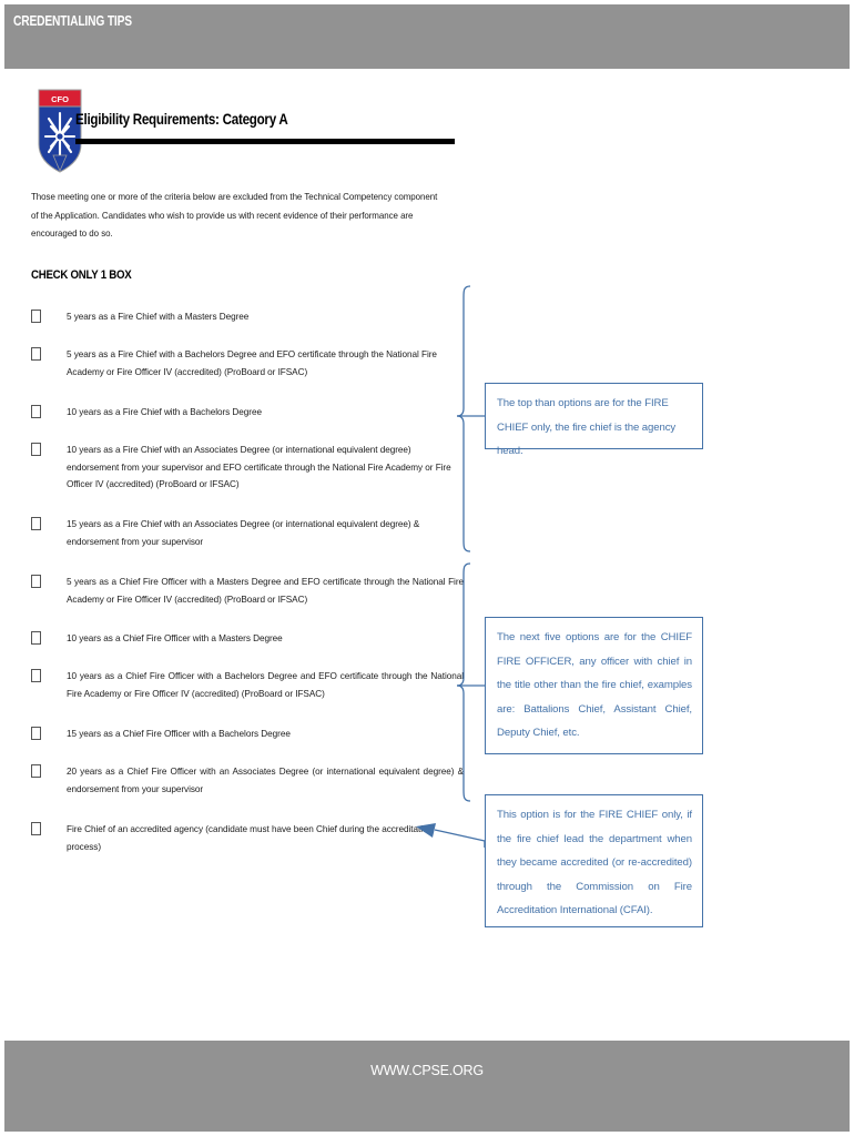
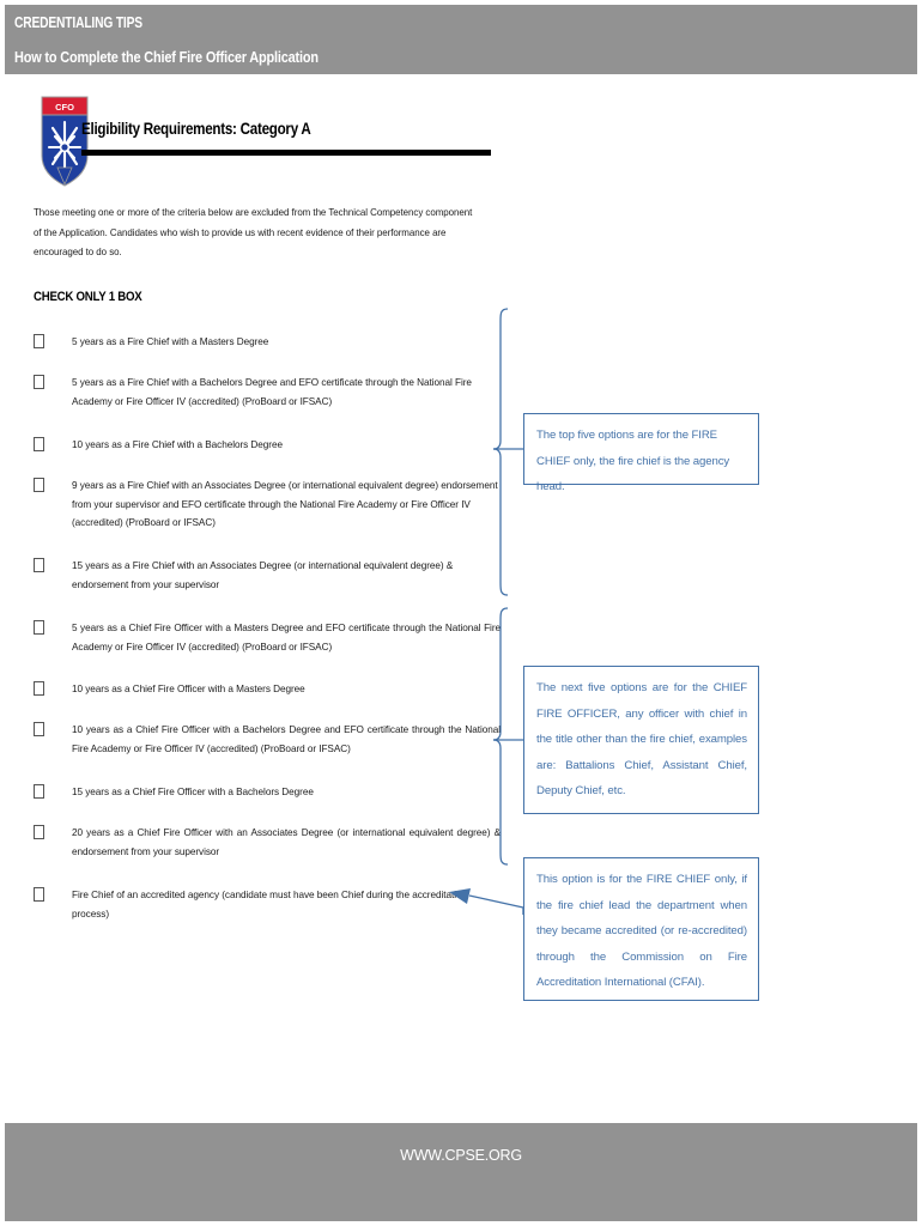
  CREDENTIALING TIPS
+ How to Complete the Chief Fire Officer Application
  CFO
  Eligibility Requirements: Category A
  Those meeting one or more of the criteria below are excluded from the Technical Competency component of the Application. Candidates who wish to provide us with recent evidence of their performance are encouraged to do so.
  CHECK ONLY 1 BOX
  5 years as a Fire Chief with a Masters Degree
  5 years as a Fire Chief with a Bachelors Degree and EFO certificate through the National Fire Academy or Fire Officer IV (accredited) (ProBoard or IFSAC)
  10 years as a Fire Chief with a Bachelors Degree
- 10 years as a Fire Chief with an Associates Degree (or international equivalent degree) endorsement from your supervisor and EFO certificate through the National Fire Academy or Fire Officer IV (accredited) (ProBoard or IFSAC)
+ 9 years as a Fire Chief with an Associates Degree (or international equivalent degree) endorsement from your supervisor and EFO certificate through the National Fire Academy or Fire Officer IV (accredited) (ProBoard or IFSAC)
  15 years as a Fire Chief with an Associates Degree (or international equivalent degree) & endorsement from your supervisor
  5 years as a Chief Fire Officer with a Masters Degree and EFO certificate through the National Fire Academy or Fire Officer IV (accredited) (ProBoard or IFSAC)
  10 years as a Chief Fire Officer with a Masters Degree
  10 years as a Chief Fire Officer with a Bachelors Degree and EFO certificate through the National Fire Academy or Fire Officer IV (accredited) (ProBoard or IFSAC)
  15 years as a Chief Fire Officer with a Bachelors Degree
  20 years as a Chief Fire Officer with an Associates Degree (or international equivalent degree) & endorsement from your supervisor
  Fire Chief of an accredited agency (candidate must have been Chief during the accreditat process)
- The top than options are for the FIRE CHIEF only, the fire chief is the agency head.
+ The top five options are for the FIRE CHIEF only, the fire chief is the agency head.
  The next five options are for the CHIEF FIRE OFFICER, any officer with chief in the title other than the fire chief, examples are: Battalions Chief, Assistant Chief, Deputy Chief, etc.
  This option is for the FIRE CHIEF only, if the fire chief lead the department when they became accredited (or re-accredited) through the Commission on Fire Accreditation International (CFAI).
  WWW.CPSE.ORG
